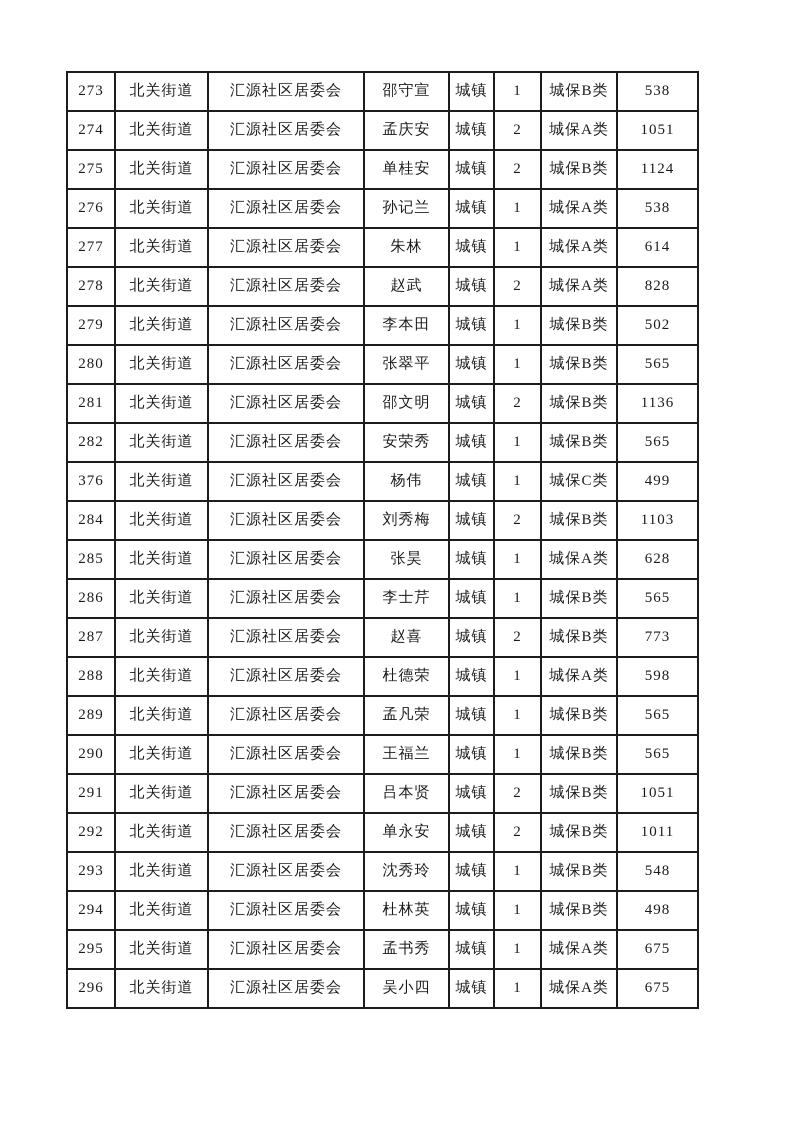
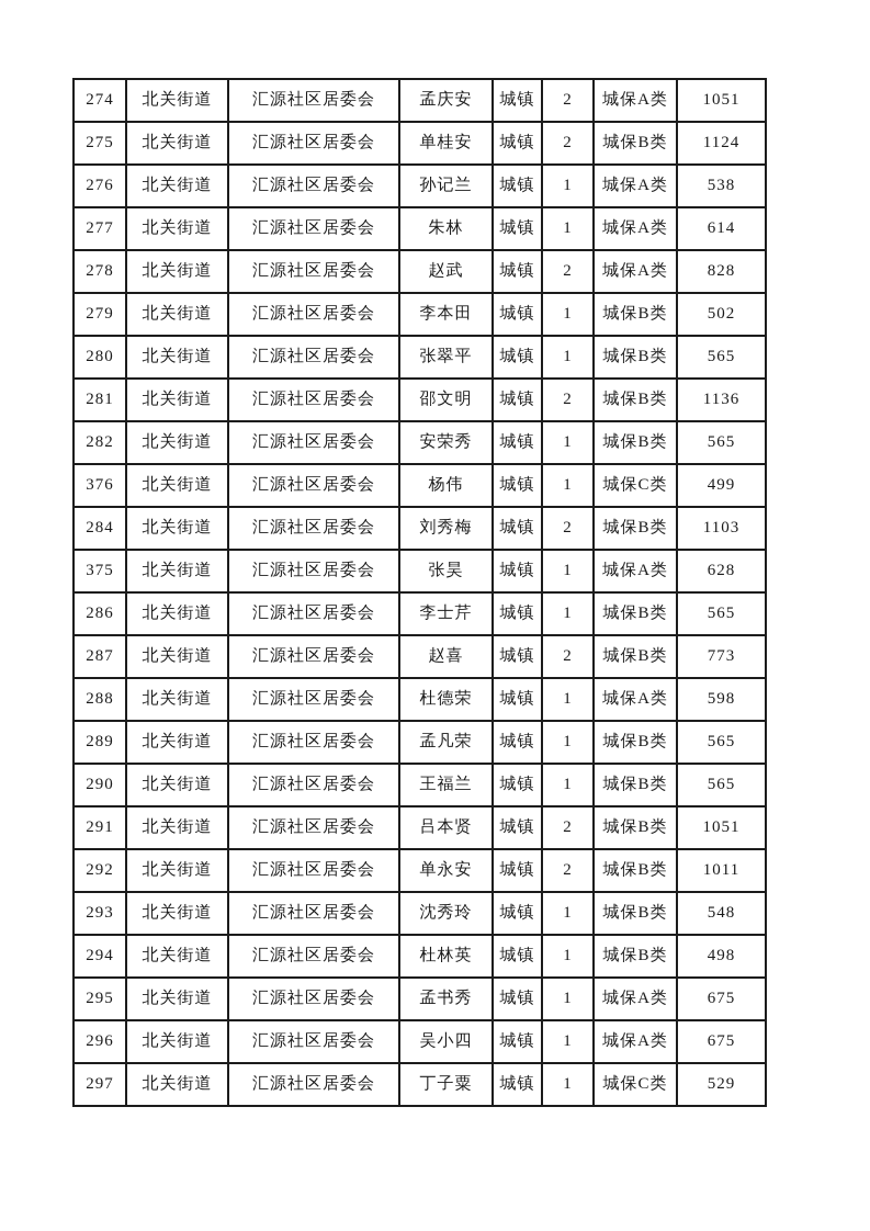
- 273	北关街道	汇源社区居委会	邵守宣	城镇	1	城保B类	538
  274	北关街道	汇源社区居委会	孟庆安	城镇	2	城保A类	1051
  275	北关街道	汇源社区居委会	单桂安	城镇	2	城保B类	1124
  276	北关街道	汇源社区居委会	孙记兰	城镇	1	城保A类	538
  277	北关街道	汇源社区居委会	朱林	城镇	1	城保A类	614
  278	北关街道	汇源社区居委会	赵武	城镇	2	城保A类	828
  279	北关街道	汇源社区居委会	李本田	城镇	1	城保B类	502
  280	北关街道	汇源社区居委会	张翠平	城镇	1	城保B类	565
  281	北关街道	汇源社区居委会	邵文明	城镇	2	城保B类	1136
  282	北关街道	汇源社区居委会	安荣秀	城镇	1	城保B类	565
  376	北关街道	汇源社区居委会	杨伟	城镇	1	城保C类	499
  284	北关街道	汇源社区居委会	刘秀梅	城镇	2	城保B类	1103
- 285	北关街道	汇源社区居委会	张昊	城镇	1	城保A类	628
+ 375	北关街道	汇源社区居委会	张昊	城镇	1	城保A类	628
  286	北关街道	汇源社区居委会	李士芹	城镇	1	城保B类	565
  287	北关街道	汇源社区居委会	赵喜	城镇	2	城保B类	773
  288	北关街道	汇源社区居委会	杜德荣	城镇	1	城保A类	598
  289	北关街道	汇源社区居委会	孟凡荣	城镇	1	城保B类	565
  290	北关街道	汇源社区居委会	王福兰	城镇	1	城保B类	565
  291	北关街道	汇源社区居委会	吕本贤	城镇	2	城保B类	1051
  292	北关街道	汇源社区居委会	单永安	城镇	2	城保B类	1011
  293	北关街道	汇源社区居委会	沈秀玲	城镇	1	城保B类	548
  294	北关街道	汇源社区居委会	杜林英	城镇	1	城保B类	498
  295	北关街道	汇源社区居委会	孟书秀	城镇	1	城保A类	675
  296	北关街道	汇源社区居委会	吴小四	城镇	1	城保A类	675
+ 297	北关街道	汇源社区居委会	丁子粟	城镇	1	城保C类	529
